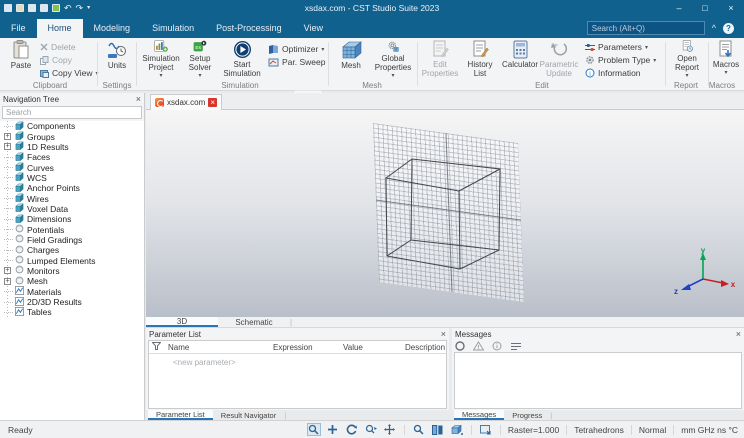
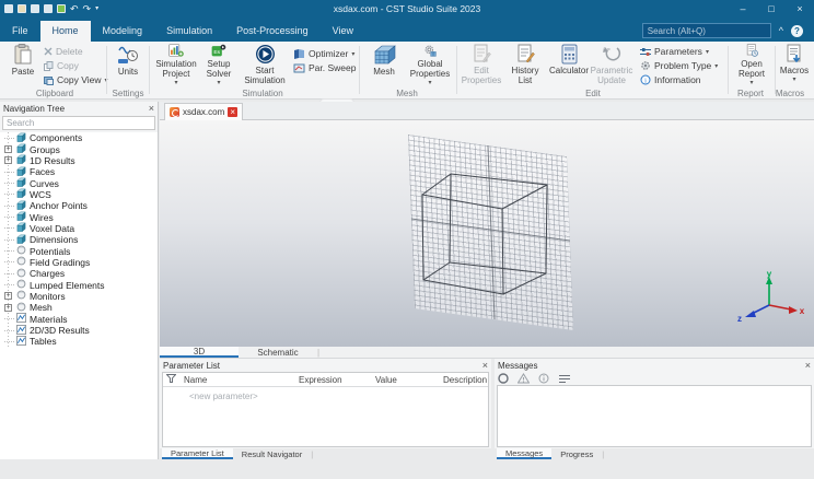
  ↶
  ↷
  xsdax.com - CST Studio Suite 2023
  –
  □
  ×
  File
  Home
  Modeling
  Simulation
  Post-Processing
  View
  Search (Alt+Q)
  ^
  ?
  Paste
  Delete
  Copy
  Copy View
  Clipboard
  Units
  Settings
  Simulation
  Project
  Setup
  Solver
  Start
  Simulation
  Optimizer
  Par. Sweep
  Simulation
  Mesh
  Global
  Properties
  Mesh
  Edit
  Properties
  History
  List
  Calculator
  Parametric
  Update
  Parameters
  Problem Type
  Information
  Edit
  Open
  Report
  Report
  Macros
  Macros
  Navigation Tree
  ×
  Search
  Components
  Groups
  1D Results
  Faces
  Curves
  WCS
  Anchor Points
  Wires
  Voxel Data
  Dimensions
  Potentials
  Field Gradings
  Charges
  Lumped Elements
  Monitors
  Mesh
  Materials
  2D/3D Results
  Tables
  xsdax.com
  ×
  y
  x
  z
  3D
  Schematic
  Parameter List
  ×
  Name
  Expression
  Value
  Description
  <new parameter>
  Parameter List
  Result Navigator
  |
  Messages
  ×
  Messages
  Progress
  |
- Ready
- Raster=1.000
- Tetrahedrons
- Normal
- mm GHz ns °C
